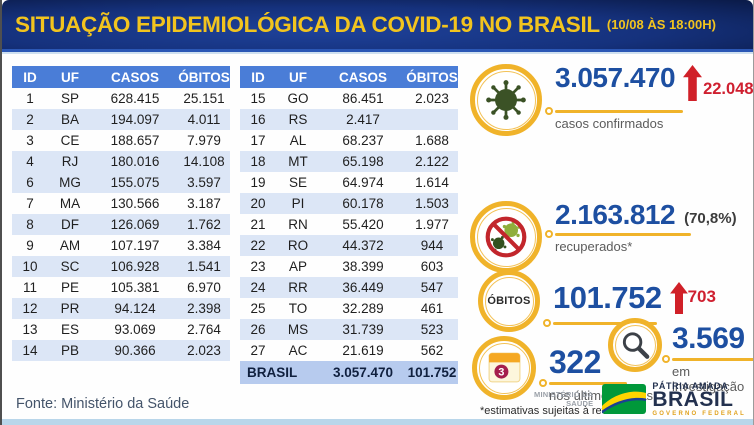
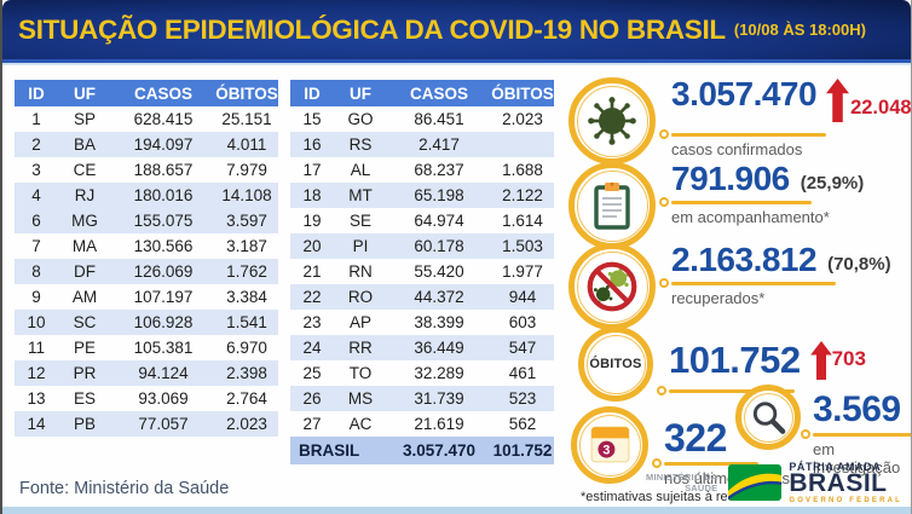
  SITUAÇÃO EPIDEMIOLÓGICA DA COVID-19 NO BRASIL
  (10/08 ÀS 18:00H)
  ID
  UF
  CASOS
  ÓBITOS
  1
  SP
  628.415
  25.151
  2
  BA
  194.097
  4.011
  3
  CE
  188.657
  7.979
  4
  RJ
  180.016
  14.108
  6
  MG
  155.075
  3.597
  7
  MA
  130.566
  3.187
  8
  DF
  126.069
  1.762
  9
  AM
  107.197
  3.384
  10
  SC
  106.928
  1.541
  11
  PE
  105.381
  6.970
  12
  PR
  94.124
  2.398
  13
  ES
  93.069
  2.764
  14
  PB
- 90.366
+ 77.057
  2.023
  ID
  UF
  CASOS
  ÓBITOS
  15
  GO
  86.451
  2.023
  16
  RS
  2.417
  17
  AL
  68.237
  1.688
  18
  MT
  65.198
  2.122
  19
  SE
  64.974
  1.614
  20
  PI
  60.178
  1.503
  21
  RN
  55.420
  1.977
  22
  RO
  44.372
  944
  23
  AP
  38.399
  603
  24
  RR
  36.449
  547
  25
  TO
  32.289
  461
  26
  MS
  31.739
  523
  27
  AC
  21.619
  562
  BRASIL
  3.057.470
  101.752
  3.057.470
  22.048
  casos confirmados
+ 791.906
+ (25,9%)
+ em acompanhamento*
  2.163.812
  (70,8%)
  recuperados*
  ÓBITOS
  101.752
  703
  3
  322
  3.569
  em investigação
  Fonte: Ministério da Saúde
  *estimativas sujeitas à re
  MINISTÉRIO DA
  SAÚDE
  PÁTRIA AMADA
  BRASIL
